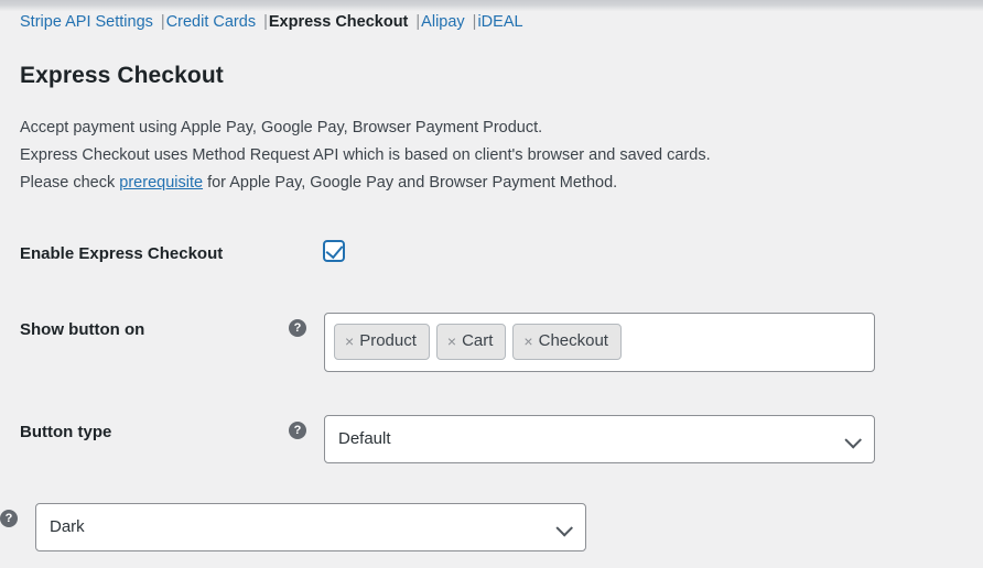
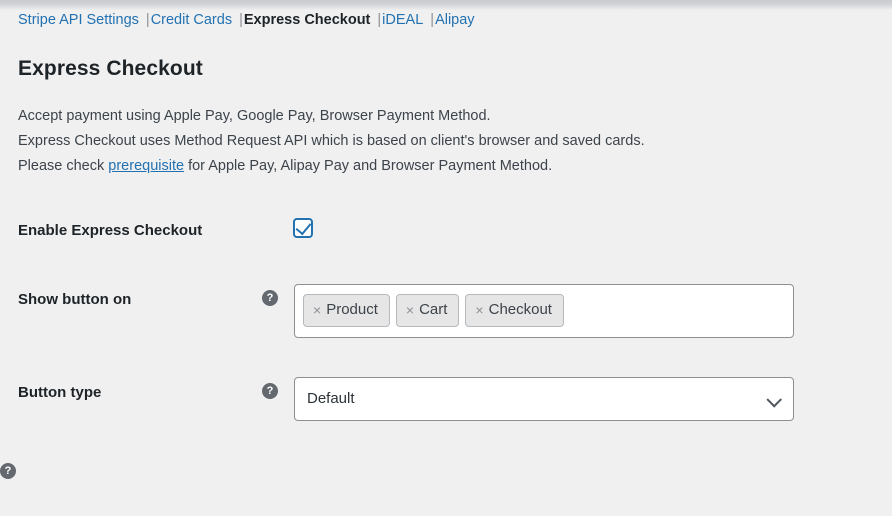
  Stripe API Settings
  |
  Credit Cards
  |
  Express Checkout
  |
- Alipay
+ iDEAL
  |
- iDEAL
+ Alipay
  Express Checkout
- Accept payment using Apple Pay, Google Pay, Browser Payment Product.
+ Accept payment using Apple Pay, Google Pay, Browser Payment Method.
  Express Checkout uses Method Request API which is based on client's browser and saved cards.
- Please check prerequisite for Apple Pay, Google Pay and Browser Payment Method.
+ Please check prerequisite for Apple Pay, Alipay Pay and Browser Payment Method.
  Enable Express Checkout
  Show button on
  ?
  ×
  Product
  ×
  Cart
  ×
  Checkout
  Button type
  ?
  Default
  ?
- Dark
